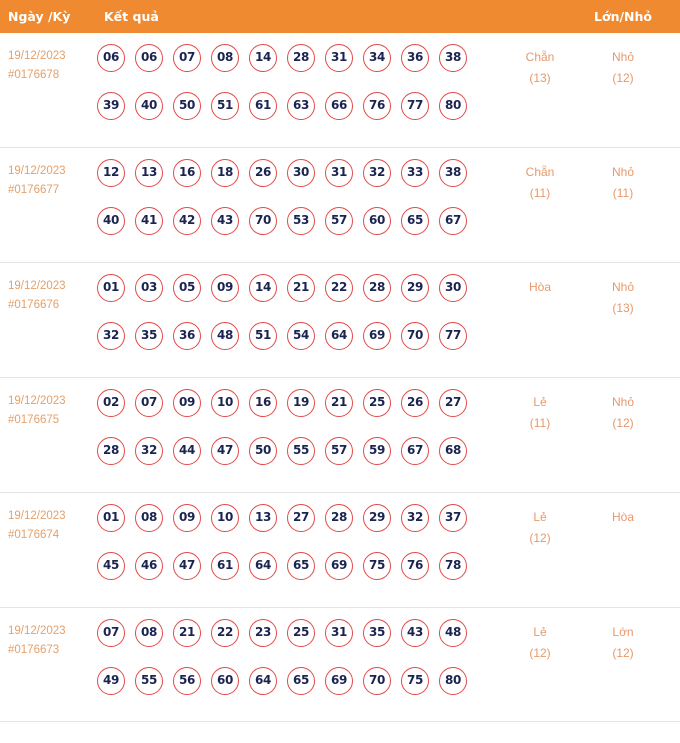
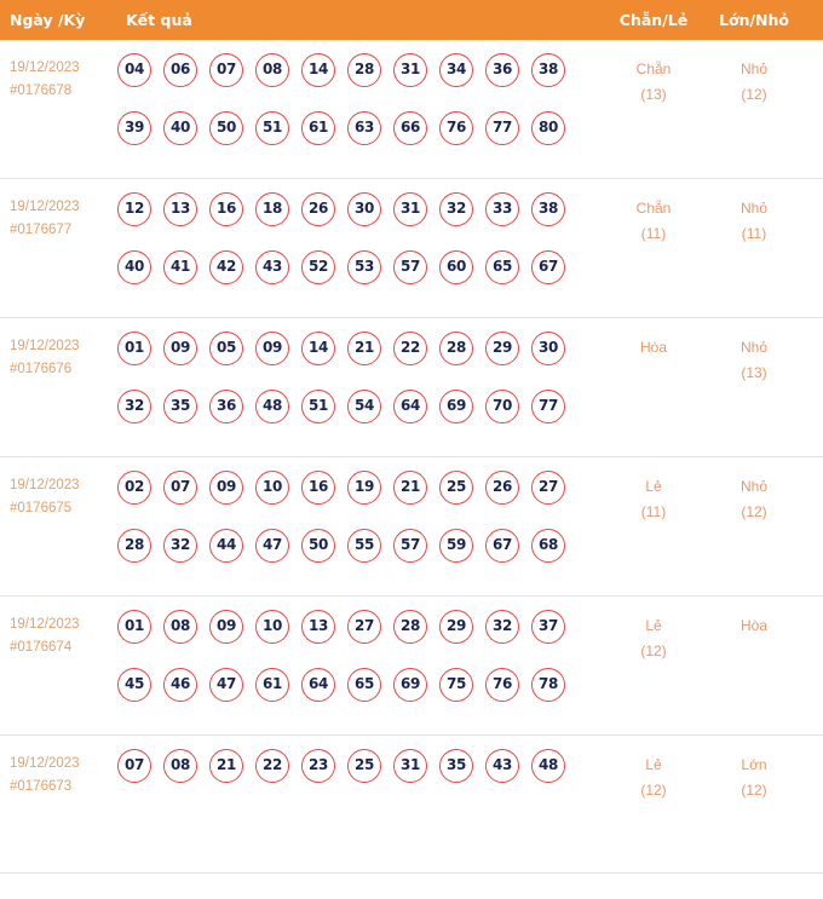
  Ngày /Kỳ
  Kết quả
+ Chẵn/Lẻ
  Lớn/Nhỏ
  19/12/2023
  #0176678
- 06 06 07 08 14 28 31 34 36 38
+ 04 06 07 08 14 28 31 34 36 38
  39 40 50 51 61 63 66 76 77 80
  Chẵn
  (13)
  Nhỏ
  (12)
  19/12/2023
  #0176677
  12 13 16 18 26 30 31 32 33 38
- 40 41 42 43 70 53 57 60 65 67
+ 40 41 42 43 52 53 57 60 65 67
  Chẵn
  (11)
  Nhỏ
  (11)
  19/12/2023
  #0176676
- 01 03 05 09 14 21 22 28 29 30
+ 01 09 05 09 14 21 22 28 29 30
  32 35 36 48 51 54 64 69 70 77
  Hòa
  Nhỏ
  (13)
  19/12/2023
  #0176675
  02 07 09 10 16 19 21 25 26 27
  28 32 44 47 50 55 57 59 67 68
  Lẻ
  (11)
  Nhỏ
  (12)
  19/12/2023
  #0176674
  01 08 09 10 13 27 28 29 32 37
  45 46 47 61 64 65 69 75 76 78
  Lẻ
  (12)
  Hòa
  19/12/2023
  #0176673
  07 08 21 22 23 25 31 35 43 48
- 49 55 56 60 64 65 69 70 75 80
  Lẻ
  (12)
  Lớn
  (12)
